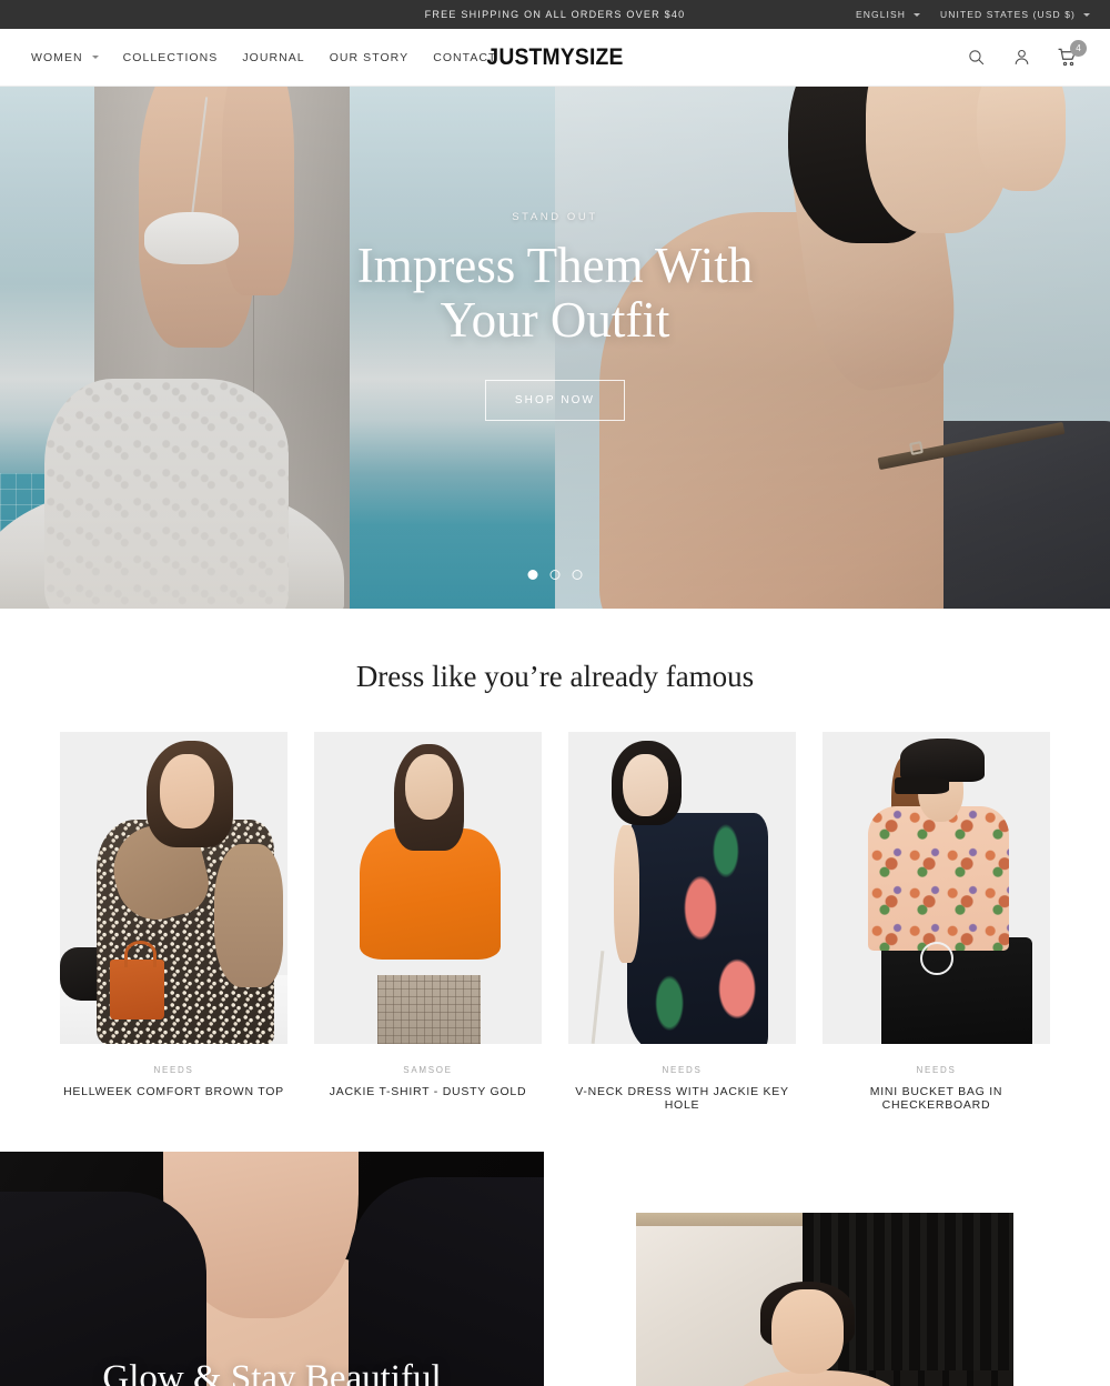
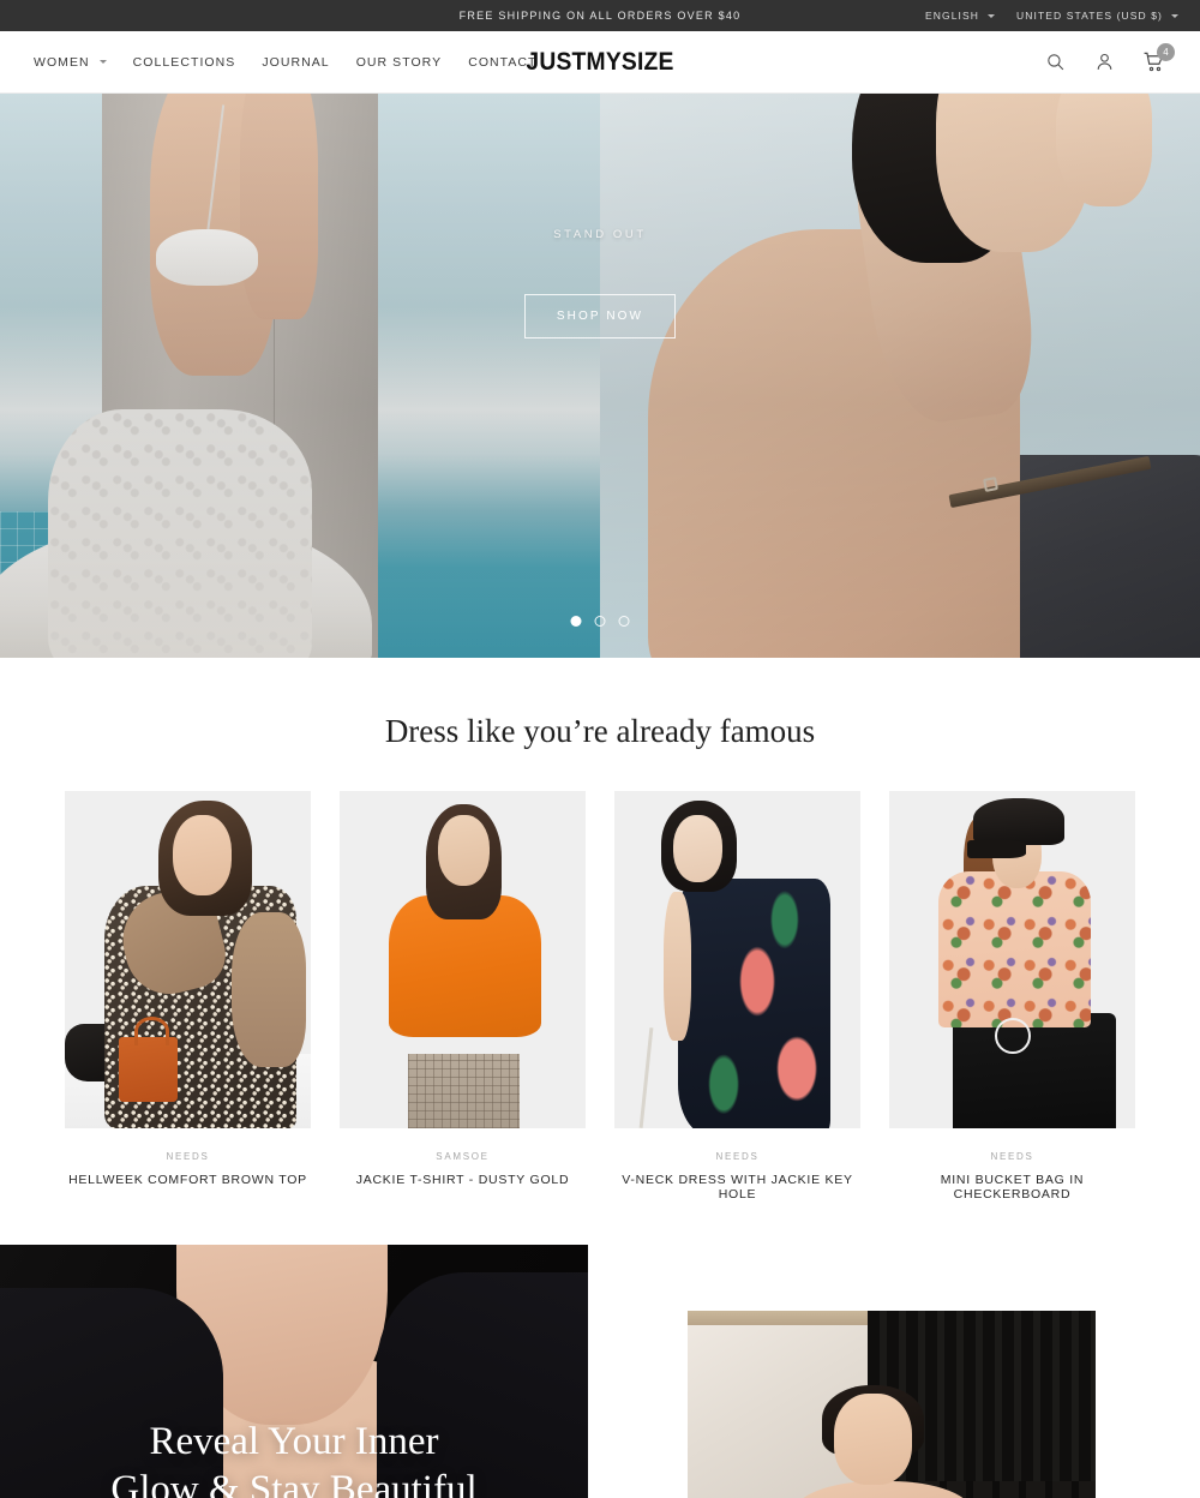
  FREE SHIPPING ON ALL ORDERS OVER $40
  ENGLISH
  UNITED STATES (USD $)
  WOMEN
  COLLECTIONS
  JOURNAL
  OUR STORY
  CONTACT
  JUSTMYSIZE
  4
  STAND OUT
- Impress Them With Your Outfit
  SHOP NOW
  Dress like you’re already famous
  NEEDS
  HELLWEEK COMFORT BROWN TOP
  SAMSOE
  JACKIE T-SHIRT - DUSTY GOLD
  NEEDS
  V-NECK DRESS WITH JACKIE KEY HOLE
  NEEDS
  MINI BUCKET BAG IN CHECKERBOARD
+ Reveal Your Inner
  Glow & Stay Beautiful
